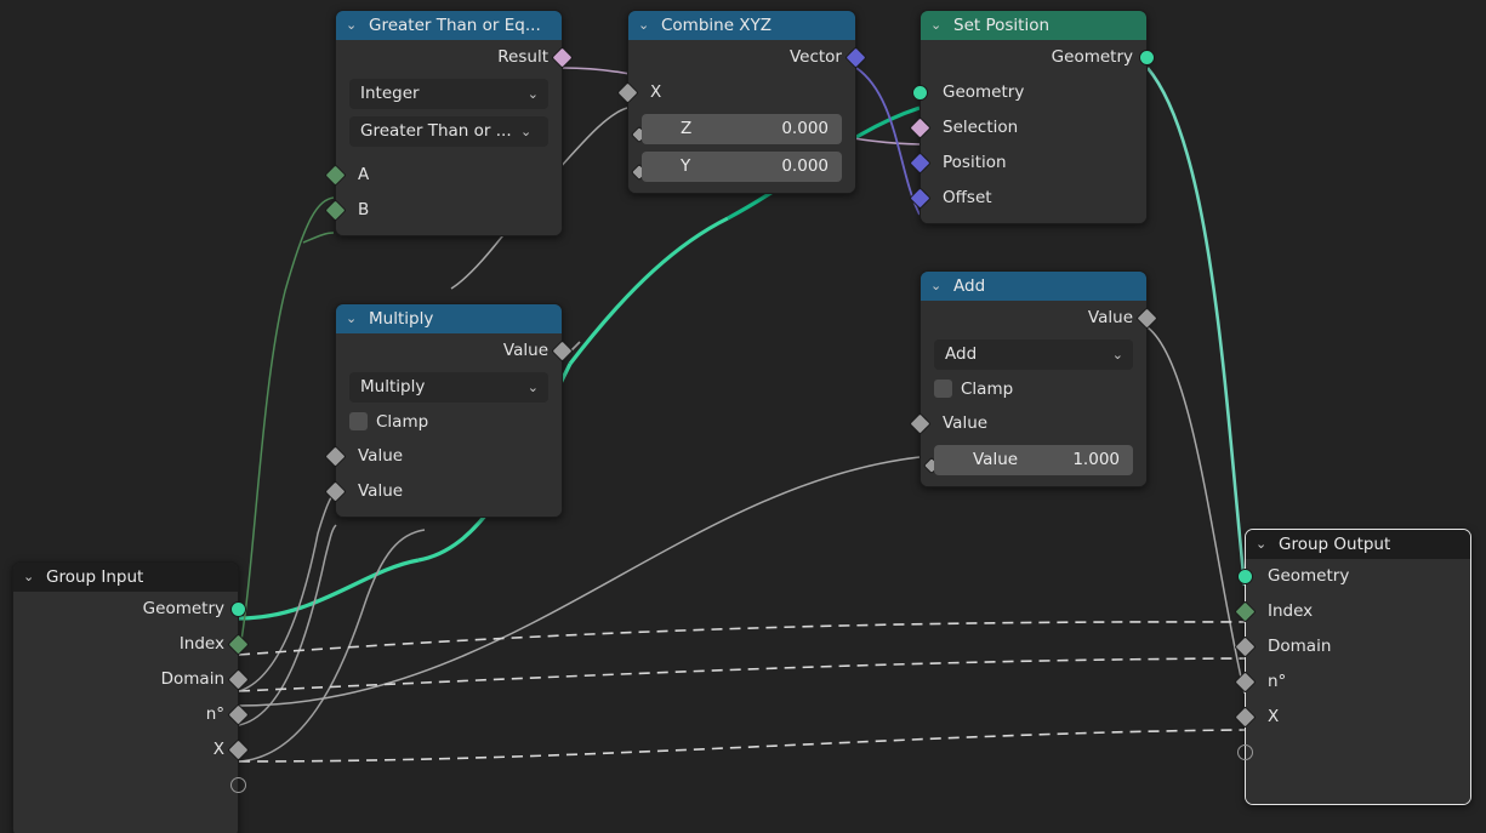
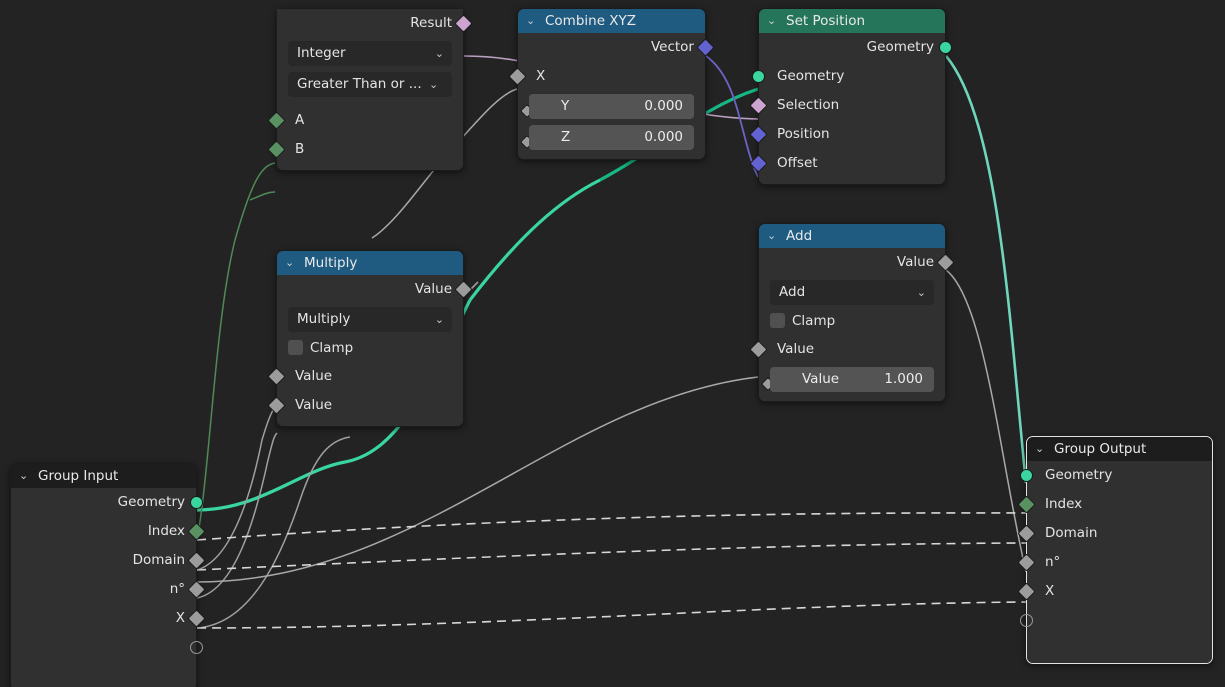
- ⌄ Greater Than or Eq...
  Result
  Integer
  ⌄
  Greater Than or ... ⌄
  A
  B
  ⌄ Combine XYZ
  Vector
  X
- Z
+ Y
  0.000
- Y
+ Z
  0.000
  ⌄ Set Position
  Geometry
  Geometry
  Selection
  Position
  Offset
  ⌄ Add
  Value
  Add
  ⌄
  Clamp
  Value
  Value
  1.000
  ⌄ Multiply
  Value
  Multiply
  ⌄
  Clamp
  Value
  Value
  ⌄ Group Input
  Geometry
  Index
  Domain
  n°
  X
  ⌄ Group Output
  Geometry
  Index
  Domain
  n°
  X
